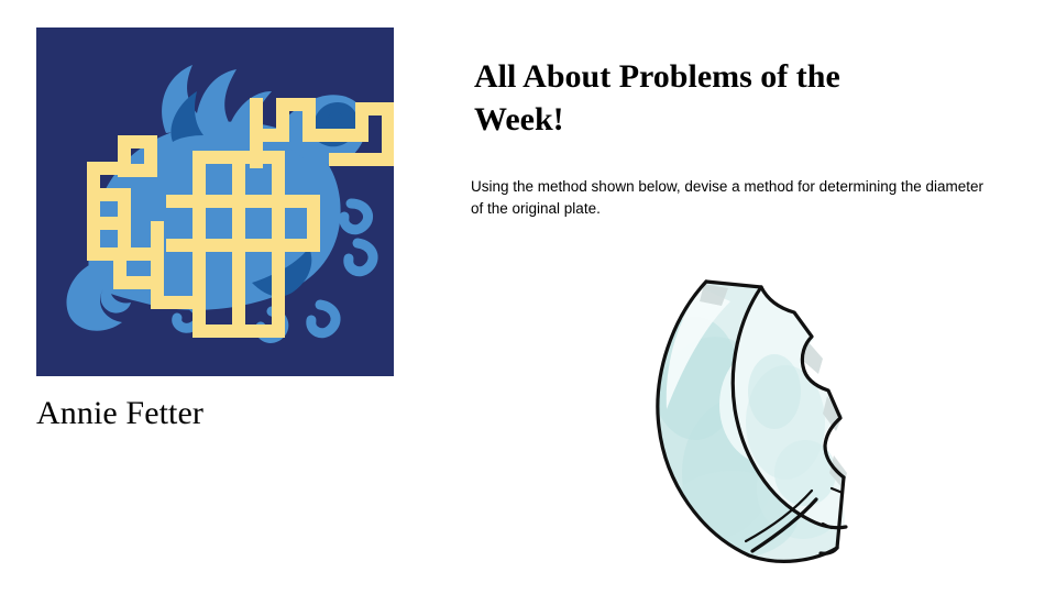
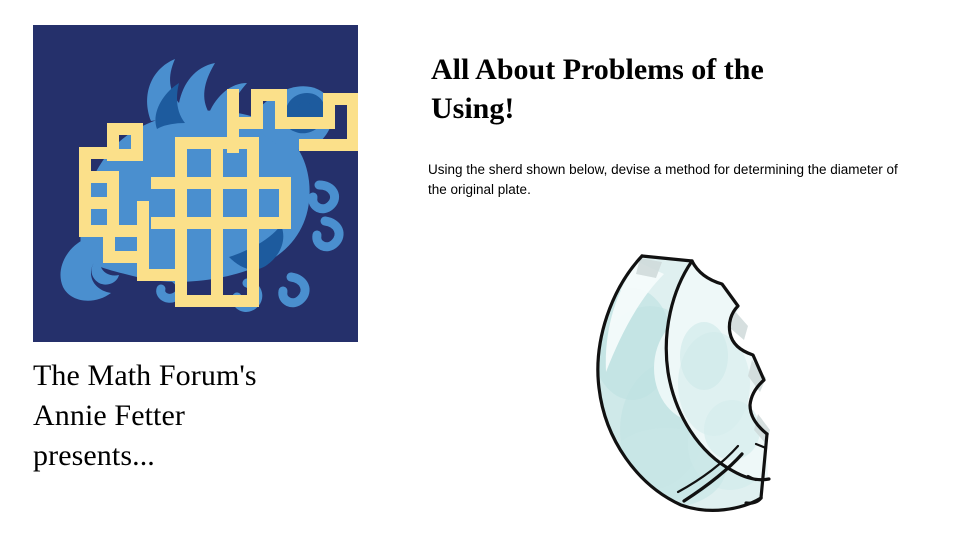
+ The Math Forum's
  Annie Fetter
+ presents...
- All About Problems of the Week!
+ All About Problems of the Using!
- Using the method shown below, devise a method for determining the diameter of the original plate.
+ Using the sherd shown below, devise a method for determining the diameter of the original plate.
